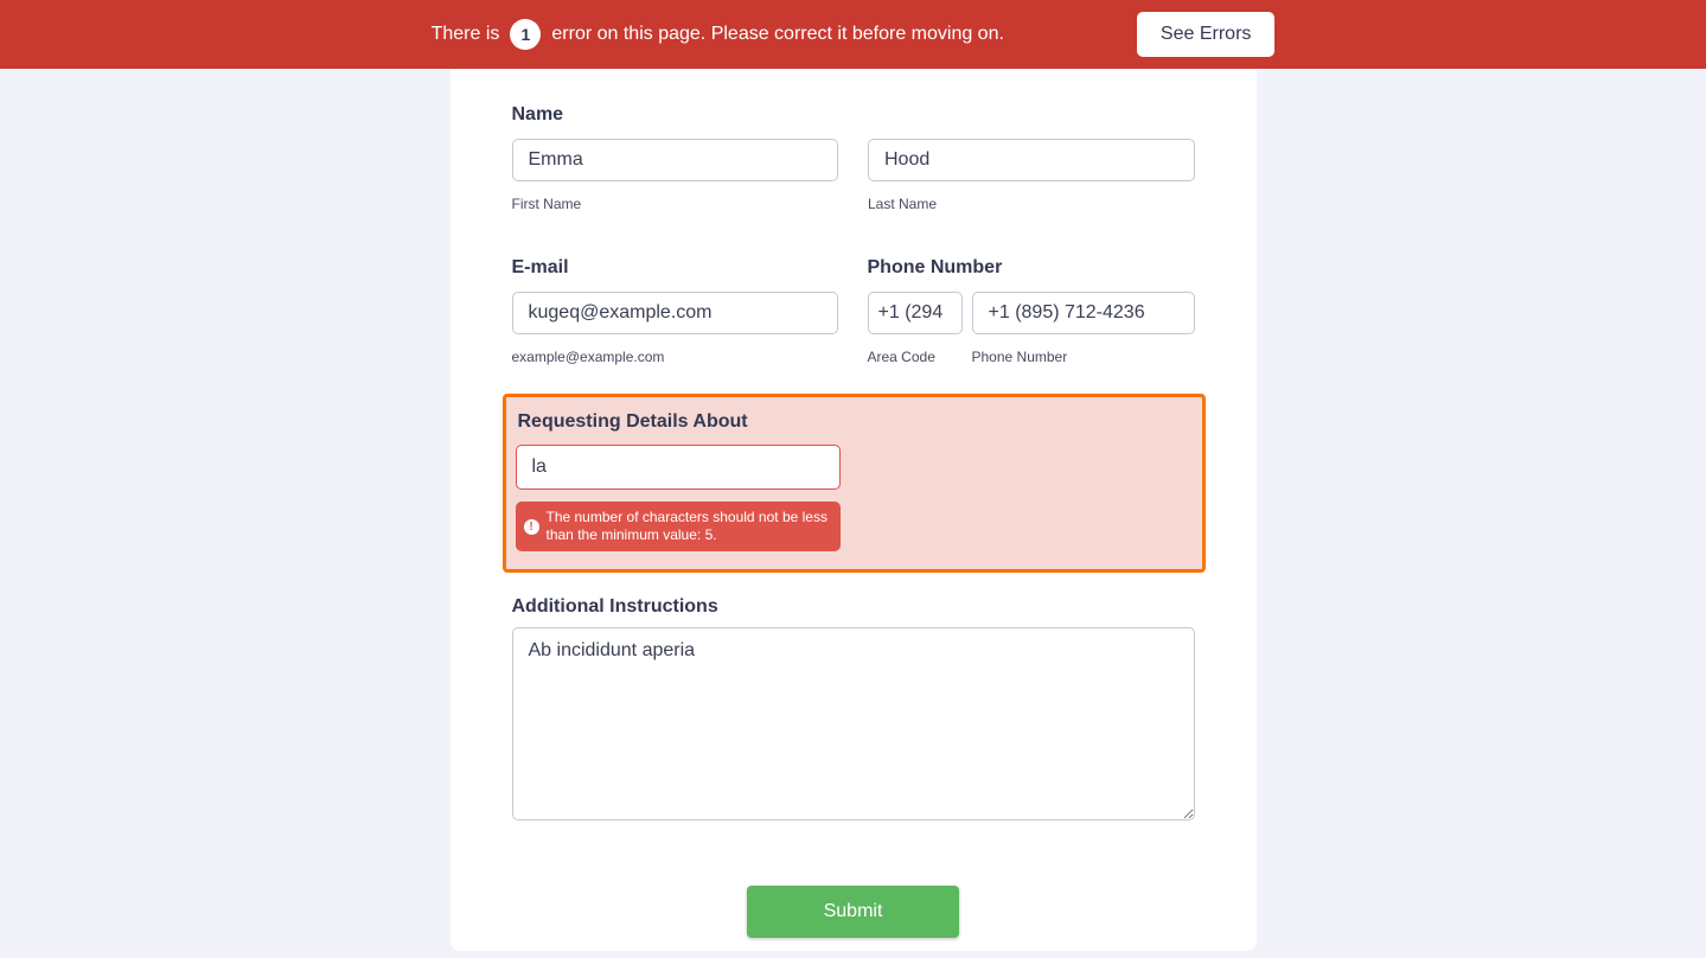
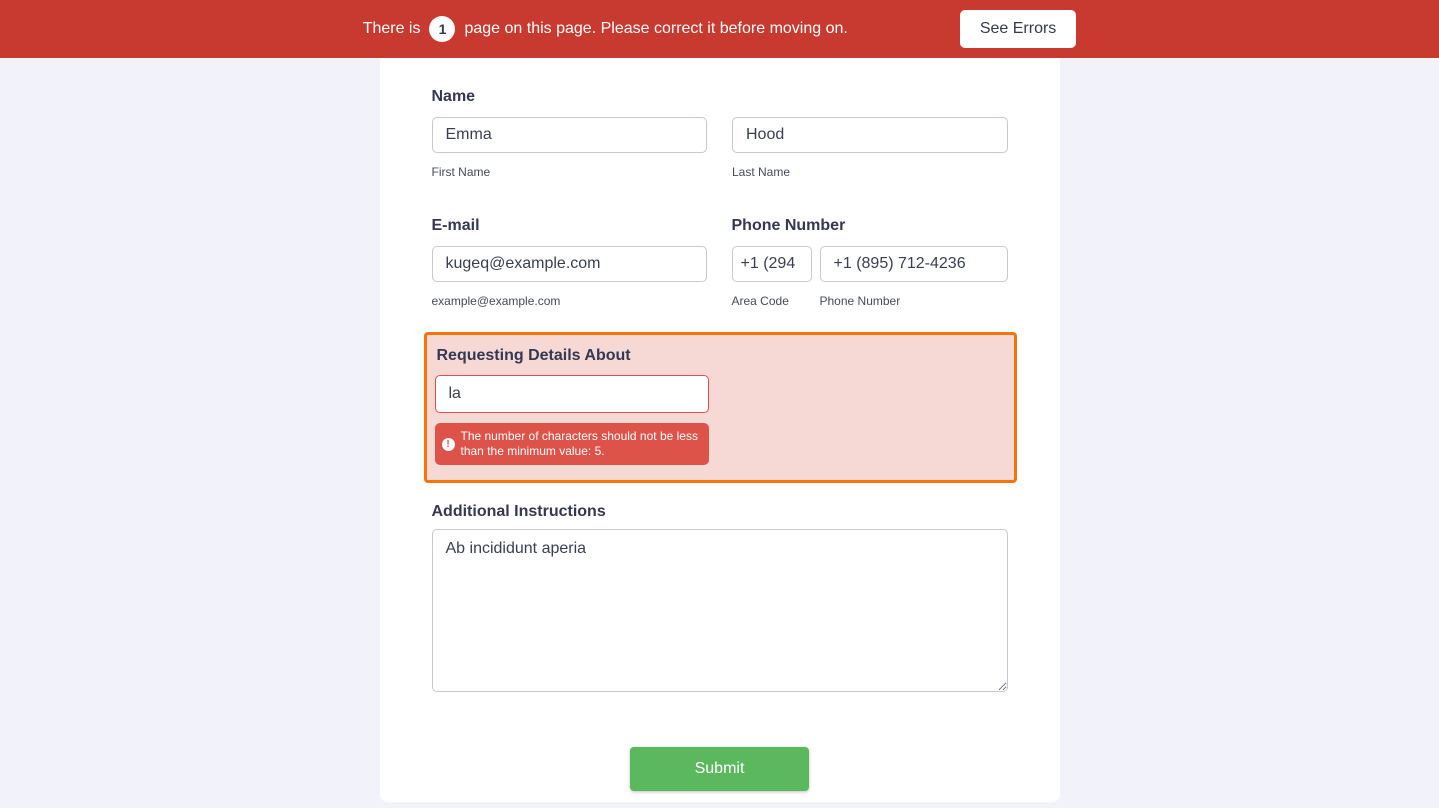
  There is
  1
- error on this page. Please correct it before moving on.
+ page on this page. Please correct it before moving on.
  See Errors
  Name
  Emma
  First Name
  Hood
  Last Name
  E-mail
  kugeq@example.com
  example@example.com
  Phone Number
  +1 (294
  Area Code
  +1 (895) 712-4236
  Phone Number
  Requesting Details About
  la
  !
  The number of characters should not be less than the minimum value: 5.
  Additional Instructions
  Ab incididunt aperia
  Submit
